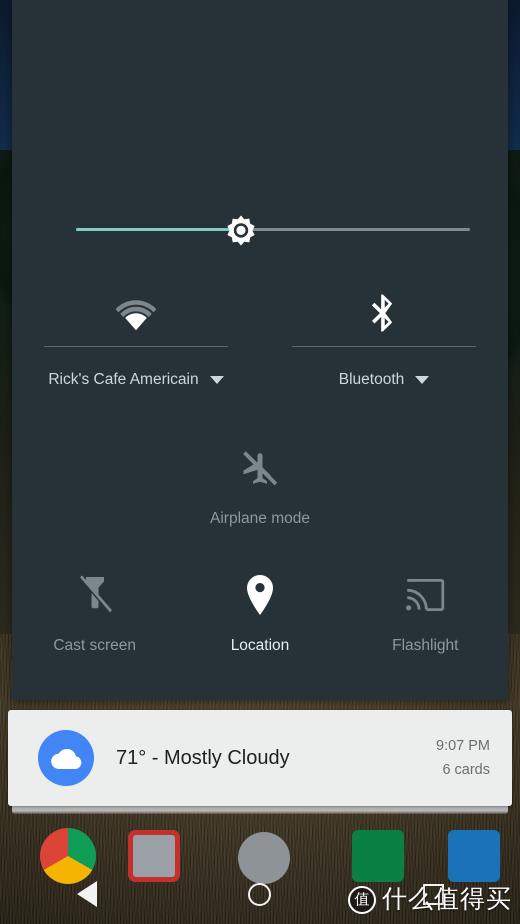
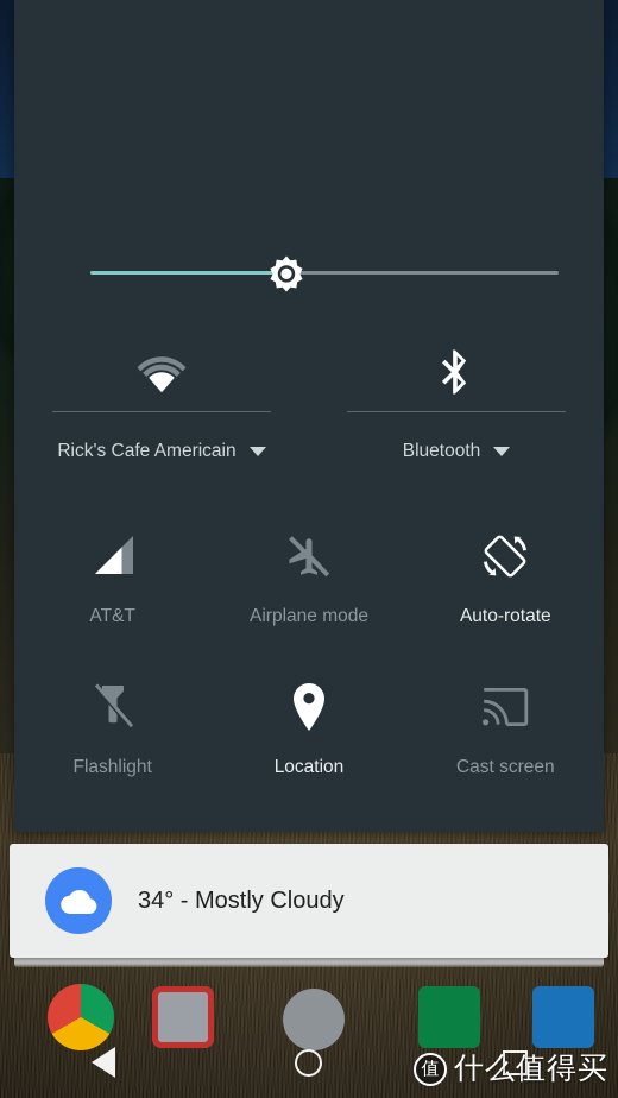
  Rick's Cafe Americain
  Bluetooth
+ AT&T
  Airplane mode
+ Auto-rotate
- Cast screen
+ Flashlight
  Location
- Flashlight
+ Cast screen
- 71° - Mostly Cloudy
+ 34° - Mostly Cloudy
- 9:07 PM
- 6 cards
  值
  什么值得买
